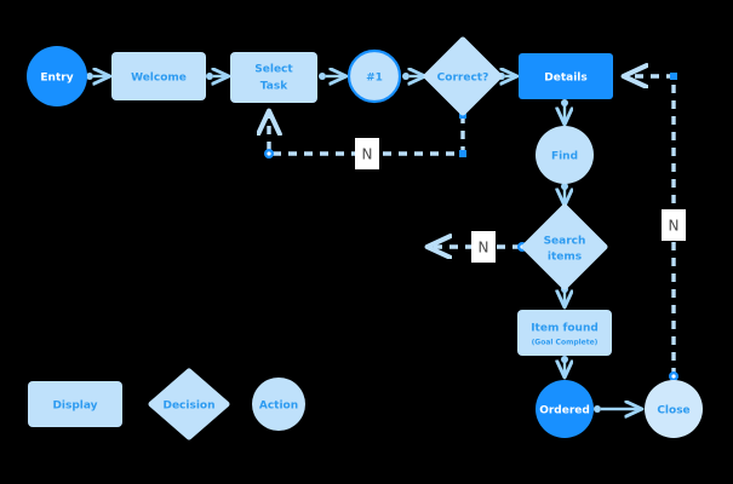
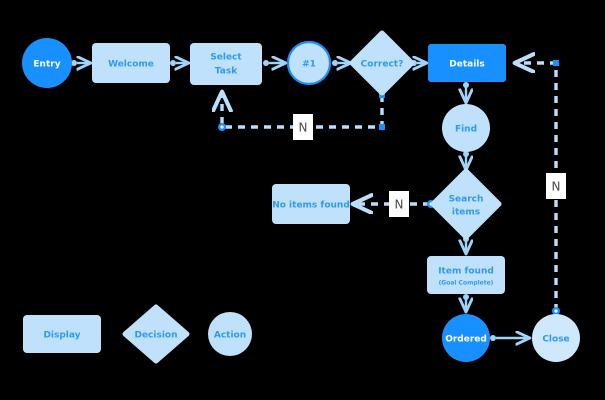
  Entry
  Welcome
  Select
  Task
  #1
  Correct?
  Details
  Find
  Search
  items
+ No items found
  Item found
  Ordered
  Close
  N
  N
  N
  Display
  Decision
  Action
